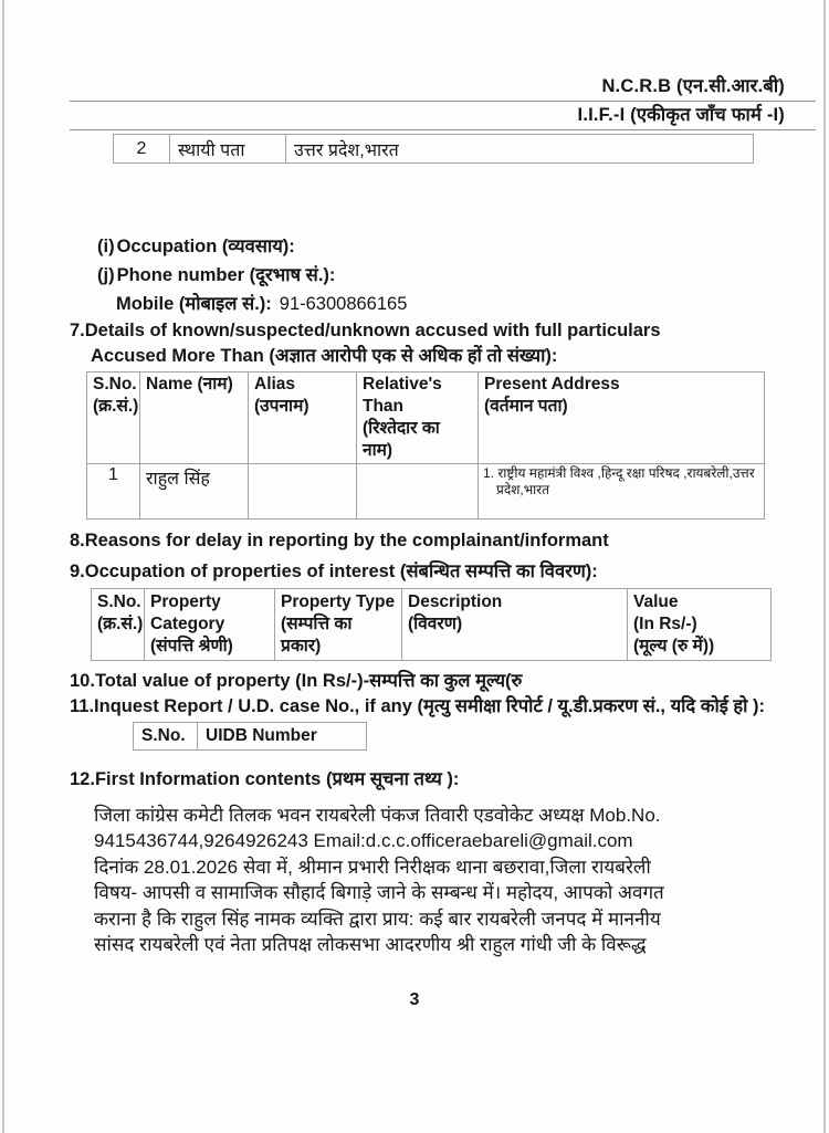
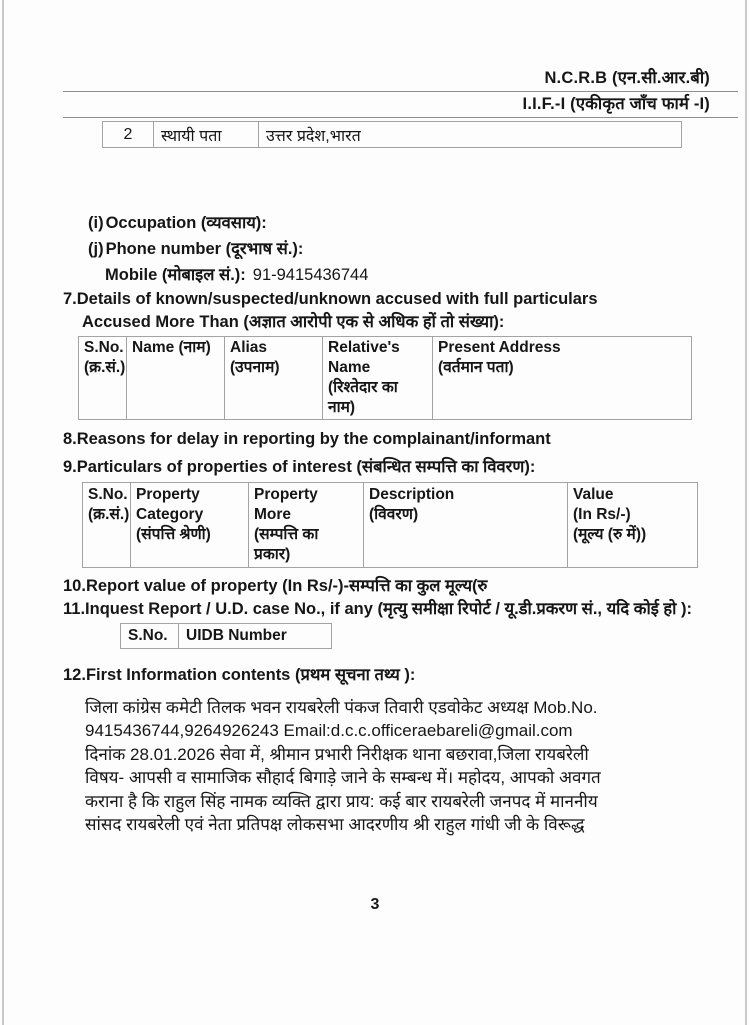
  N.C.R.B (एन.सी.आर.बी)
  I.I.F.-I (एकीकृत जाँच फार्म -I)
  2	स्थायी पता	उत्तर प्रदेश,भारत
  (i)Occupation (व्यवसाय):
  (j)Phone number (दूरभाष सं.):
- Mobile (मोबाइल सं.): 91-6300866165
+ Mobile (मोबाइल सं.): 91-9415436744
  7.
  Details of known/suspected/unknown accused with full particulars
  Accused More Than (अज्ञात आरोपी एक से अधिक हों तो संख्या):
- S.No. (क्र.सं.)	Name (नाम)	Alias (उपनाम)	Relative's Than (रिश्तेदार का नाम)	Present Address (वर्तमान पता)
+ S.No. (क्र.सं.)	Name (नाम)	Alias (उपनाम)	Relative's Name (रिश्तेदार का नाम)	Present Address (वर्तमान पता)
- 1	राहुल सिंह			1. राष्ट्रीय महामंत्री विश्व ,हिन्दू रक्षा परिषद ,रायबरेली,उत्तर प्रदेश,भारत
  8.
  Reasons for delay in reporting by the complainant/informant
  9.
- Occupation of properties of interest (संबन्धित सम्पत्ति का विवरण):
+ Particulars of properties of interest (संबन्धित सम्पत्ति का विवरण):
- S.No. (क्र.सं.)	Property Category (संपत्ति श्रेणी)	Property Type (सम्पत्ति का प्रकार)	Description (विवरण)	Value (In Rs/-) (मूल्य (रु में))
+ S.No. (क्र.सं.)	Property Category (संपत्ति श्रेणी)	Property More (सम्पत्ति का प्रकार)	Description (विवरण)	Value (In Rs/-) (मूल्य (रु में))
  10.
- Total value of property (In Rs/-)-सम्पत्ति का कुल मूल्य(रु
+ Report value of property (In Rs/-)-सम्पत्ति का कुल मूल्य(रु
  11.
  Inquest Report / U.D. case No., if any (मृत्यु समीक्षा रिपोर्ट / यू.डी.प्रकरण सं., यदि कोई हो ):
  S.No.	UIDB Number
  12.
  First Information contents (प्रथम सूचना तथ्य ):
  जिला कांग्रेस कमेटी तिलक भवन रायबरेली पंकज तिवारी एडवोकेट अध्यक्ष Mob.No.
  9415436744,9264926243 Email:d.c.c.officeraebareli@gmail.com
  दिनांक 28.01.2026 सेवा में, श्रीमान प्रभारी निरीक्षक थाना बछरावा,जिला रायबरेली
  विषय- आपसी व सामाजिक सौहार्द बिगाड़े जाने के सम्बन्ध में। महोदय, आपको अवगत
  कराना है कि राहुल सिंह नामक व्यक्ति द्वारा प्राय: कई बार रायबरेली जनपद में माननीय
  सांसद रायबरेली एवं नेता प्रतिपक्ष लोकसभा आदरणीय श्री राहुल गांधी जी के विरूद्ध
  3
